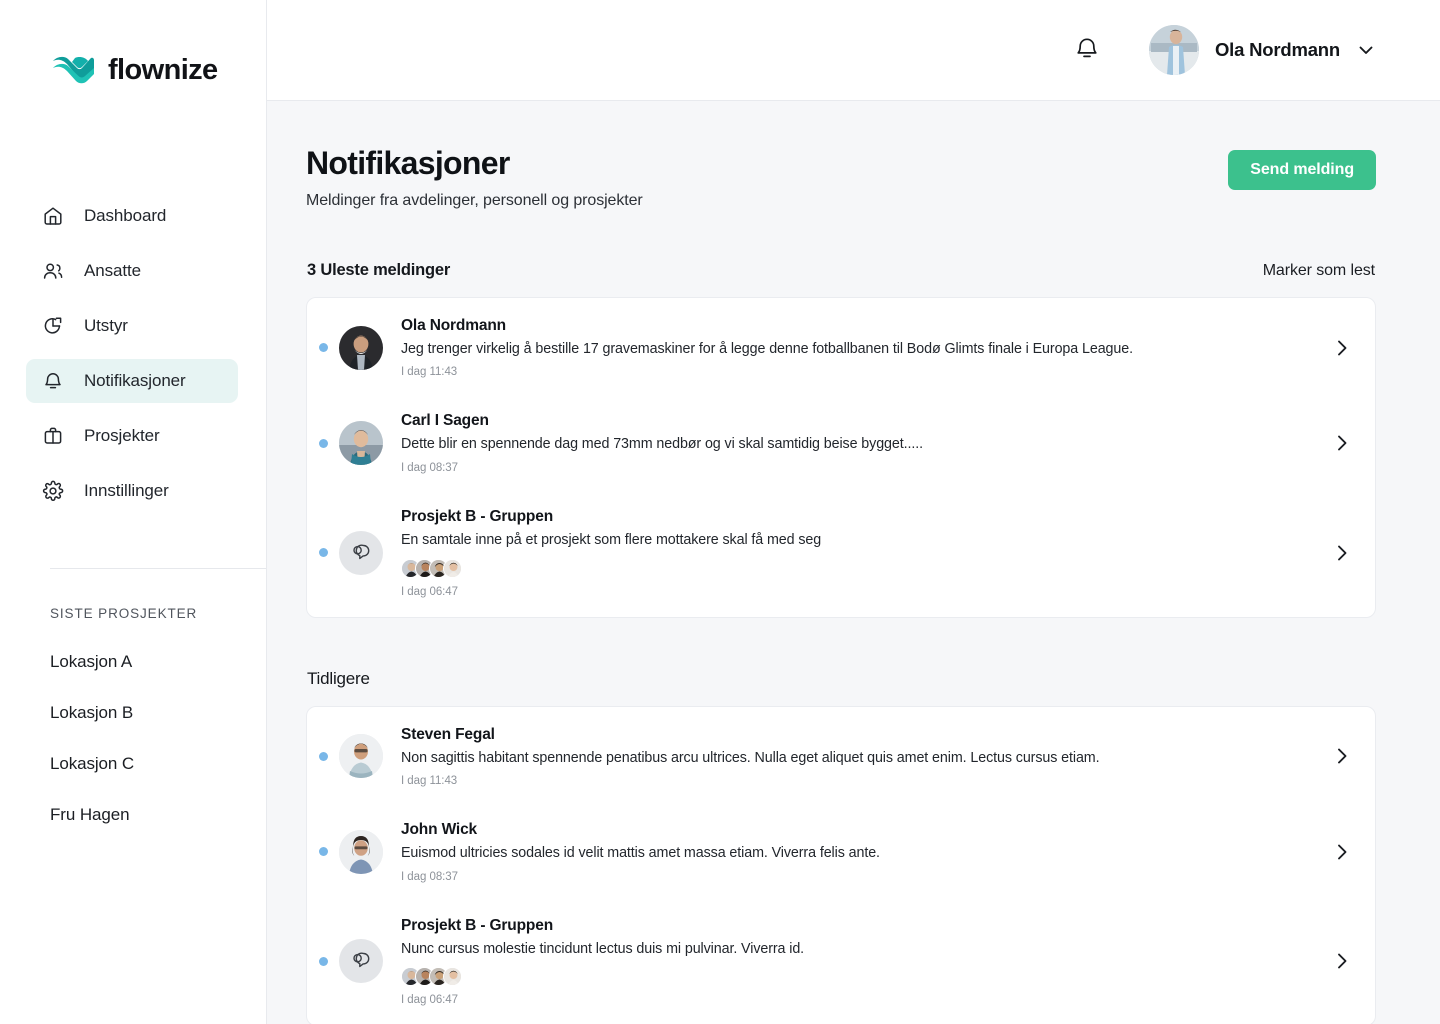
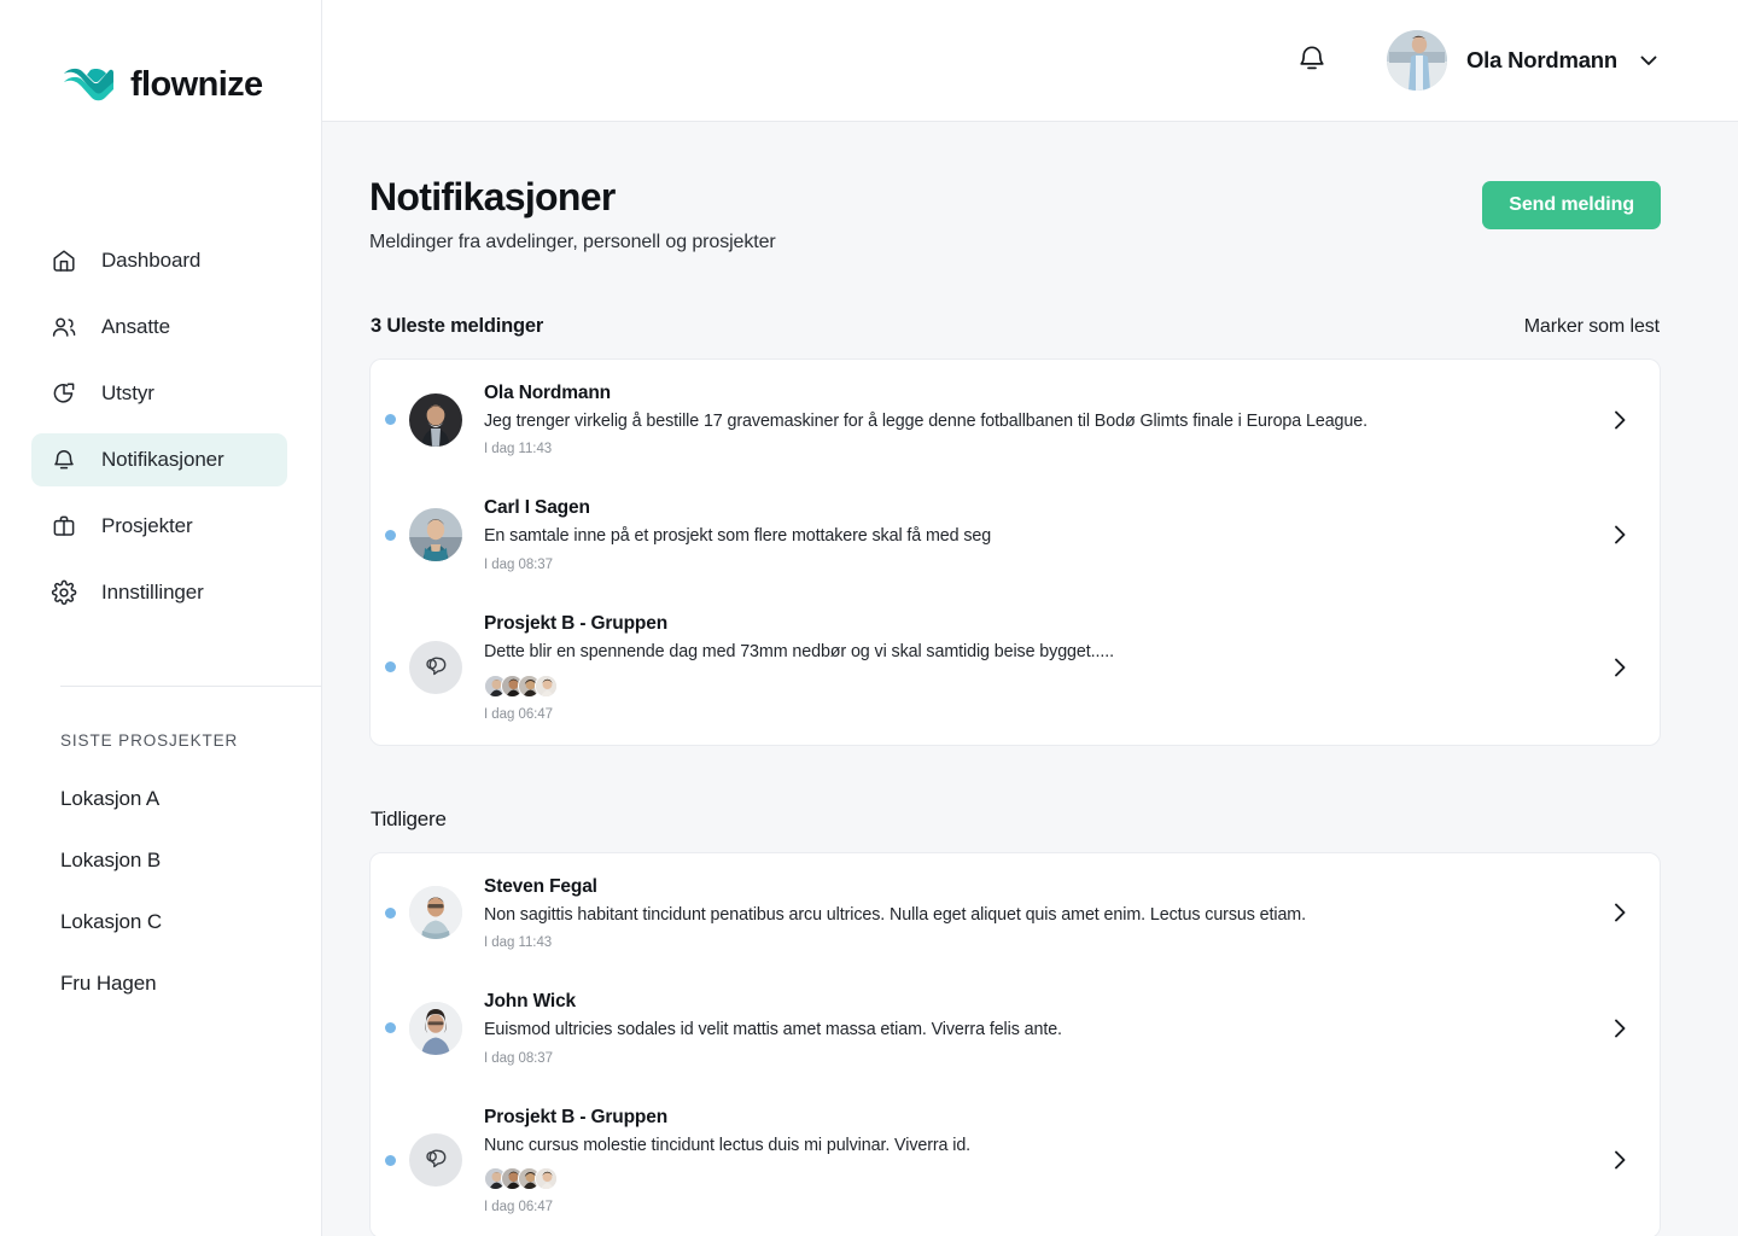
  flownize
  Dashboard
  Ansatte
  Utstyr
  Notifikasjoner
  Prosjekter
  Innstillinger
  SISTE PROSJEKTER
  Lokasjon A
  Lokasjon B
  Lokasjon C
  Fru Hagen
  Ola Nordmann
  Notifikasjoner
  Meldinger fra avdelinger, personell og prosjekter
  Send melding
  3 Uleste meldinger
  Marker som lest
  Ola Nordmann
  Jeg trenger virkelig å bestille 17 gravemaskiner for å legge denne fotballbanen til Bodø Glimts finale i Europa League.
  I dag 11:43
  Carl I Sagen
- Dette blir en spennende dag med 73mm nedbør og vi skal samtidig beise bygget.....
+ En samtale inne på et prosjekt som flere mottakere skal få med seg
  I dag 08:37
  Prosjekt B - Gruppen
- En samtale inne på et prosjekt som flere mottakere skal få med seg
+ Dette blir en spennende dag med 73mm nedbør og vi skal samtidig beise bygget.....
  I dag 06:47
  Tidligere
  Steven Fegal
- Non sagittis habitant spennende penatibus arcu ultrices. Nulla eget aliquet quis amet enim. Lectus cursus etiam.
+ Non sagittis habitant tincidunt penatibus arcu ultrices. Nulla eget aliquet quis amet enim. Lectus cursus etiam.
  I dag 11:43
  John Wick
  Euismod ultricies sodales id velit mattis amet massa etiam. Viverra felis ante.
  I dag 08:37
  Prosjekt B - Gruppen
  Nunc cursus molestie tincidunt lectus duis mi pulvinar. Viverra id.
  I dag 06:47
